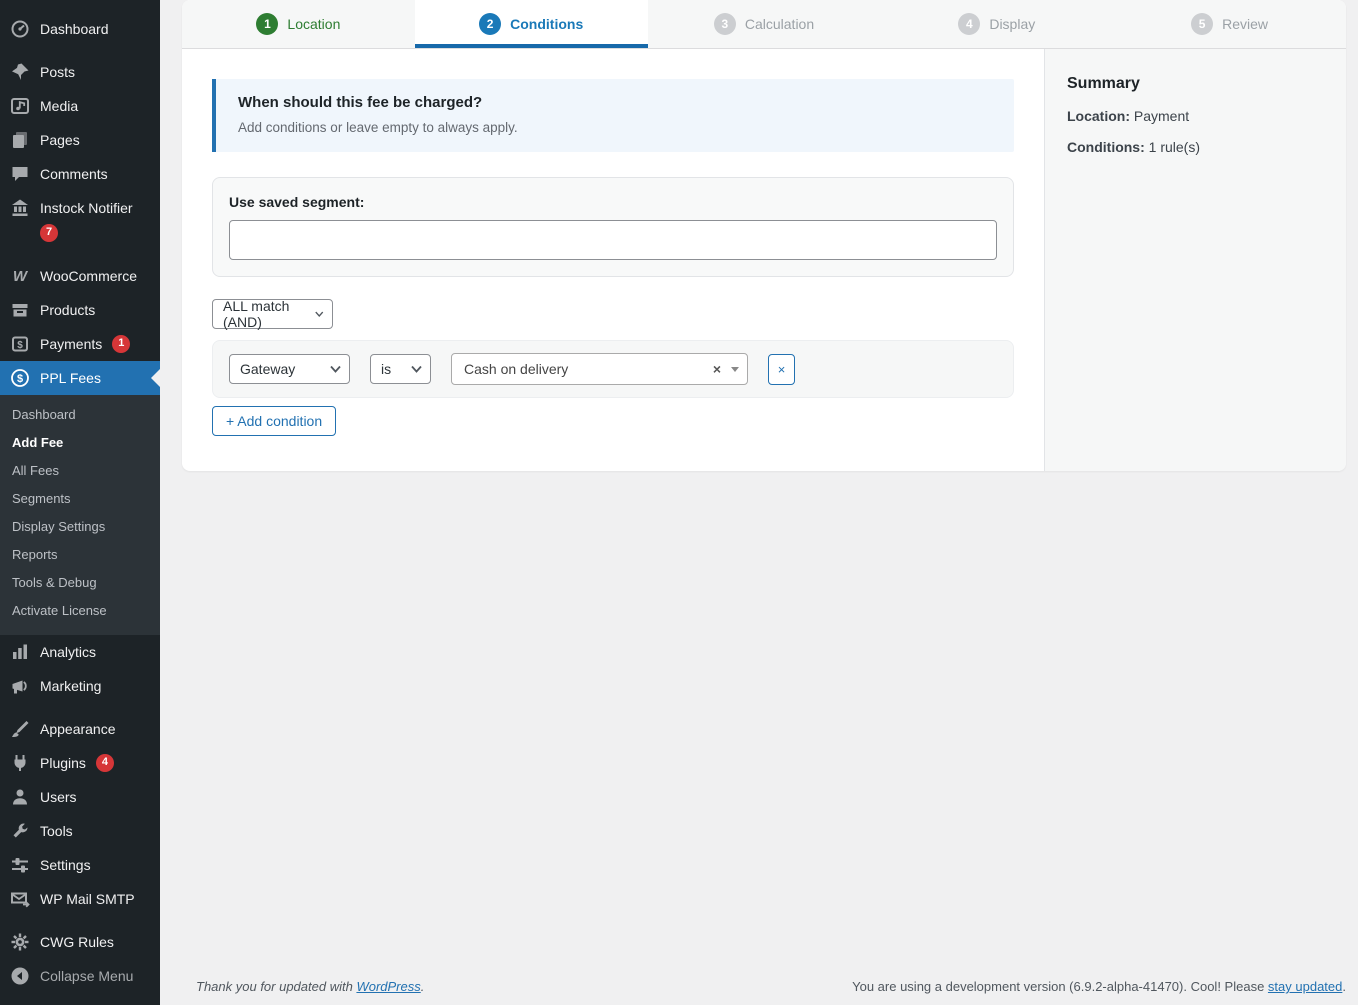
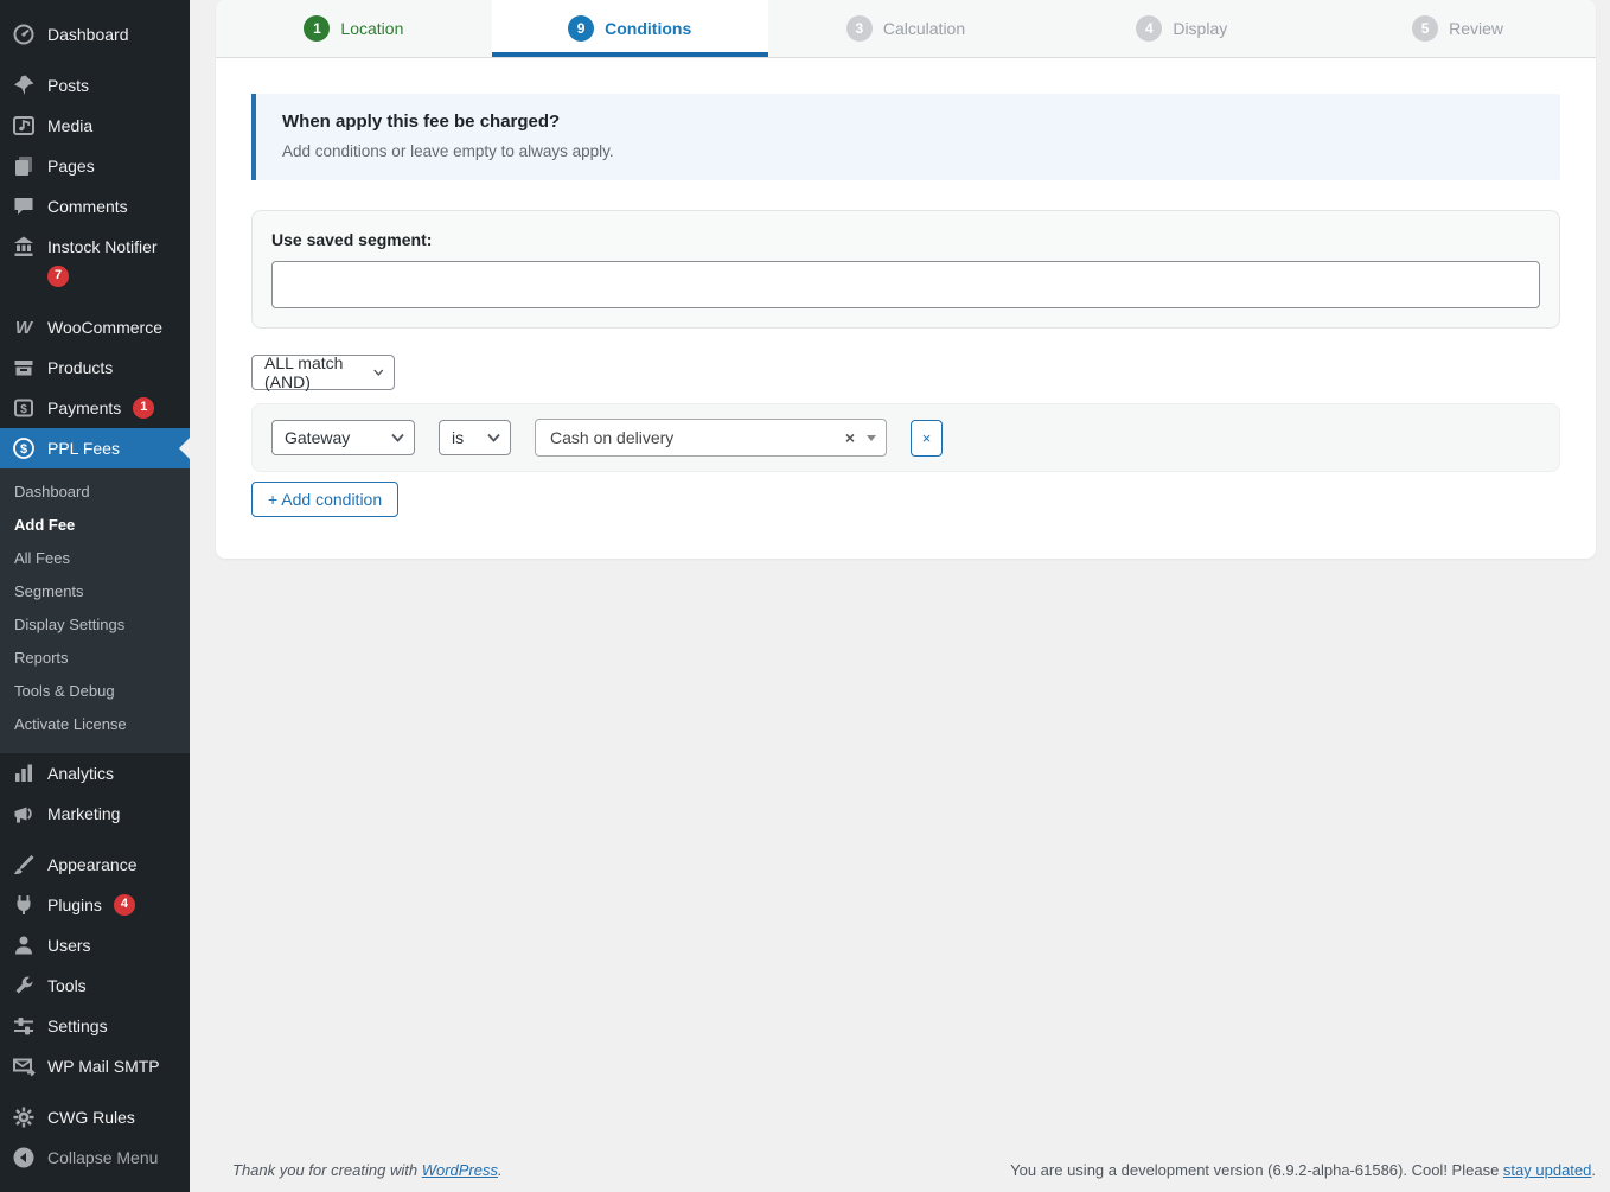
  Dashboard
  Posts
  Media
  Pages
  Comments
  Instock Notifier
  7
  W
  WooCommerce
  Products
  $
  Payments
  1
  $
  PPL Fees
  Dashboard
  Add Fee
  All Fees
  Segments
  Display Settings
  Reports
  Tools & Debug
  Activate License
  Analytics
  Marketing
  Appearance
  Plugins
  4
  Users
  Tools
  Settings
  WP Mail SMTP
  CWG Rules
  Collapse Menu
  1
  Location
- 2
+ 9
  Conditions
  3
  Calculation
  4
  Display
  5
  Review
- When should this fee be charged?
+ When apply this fee be charged?
  Add conditions or leave empty to always apply.
  Use saved segment:
  ALL match (AND)
  Gateway
  is
  Cash on delivery
  ×
  ×
  + Add condition
- Summary
- Location: Payment
- Conditions: 1 rule(s)
- Thank you for updated with WordPress.
+ Thank you for creating with WordPress.
- You are using a development version (6.9.2-alpha-41470). Cool! Please stay updated.
+ You are using a development version (6.9.2-alpha-61586). Cool! Please stay updated.
